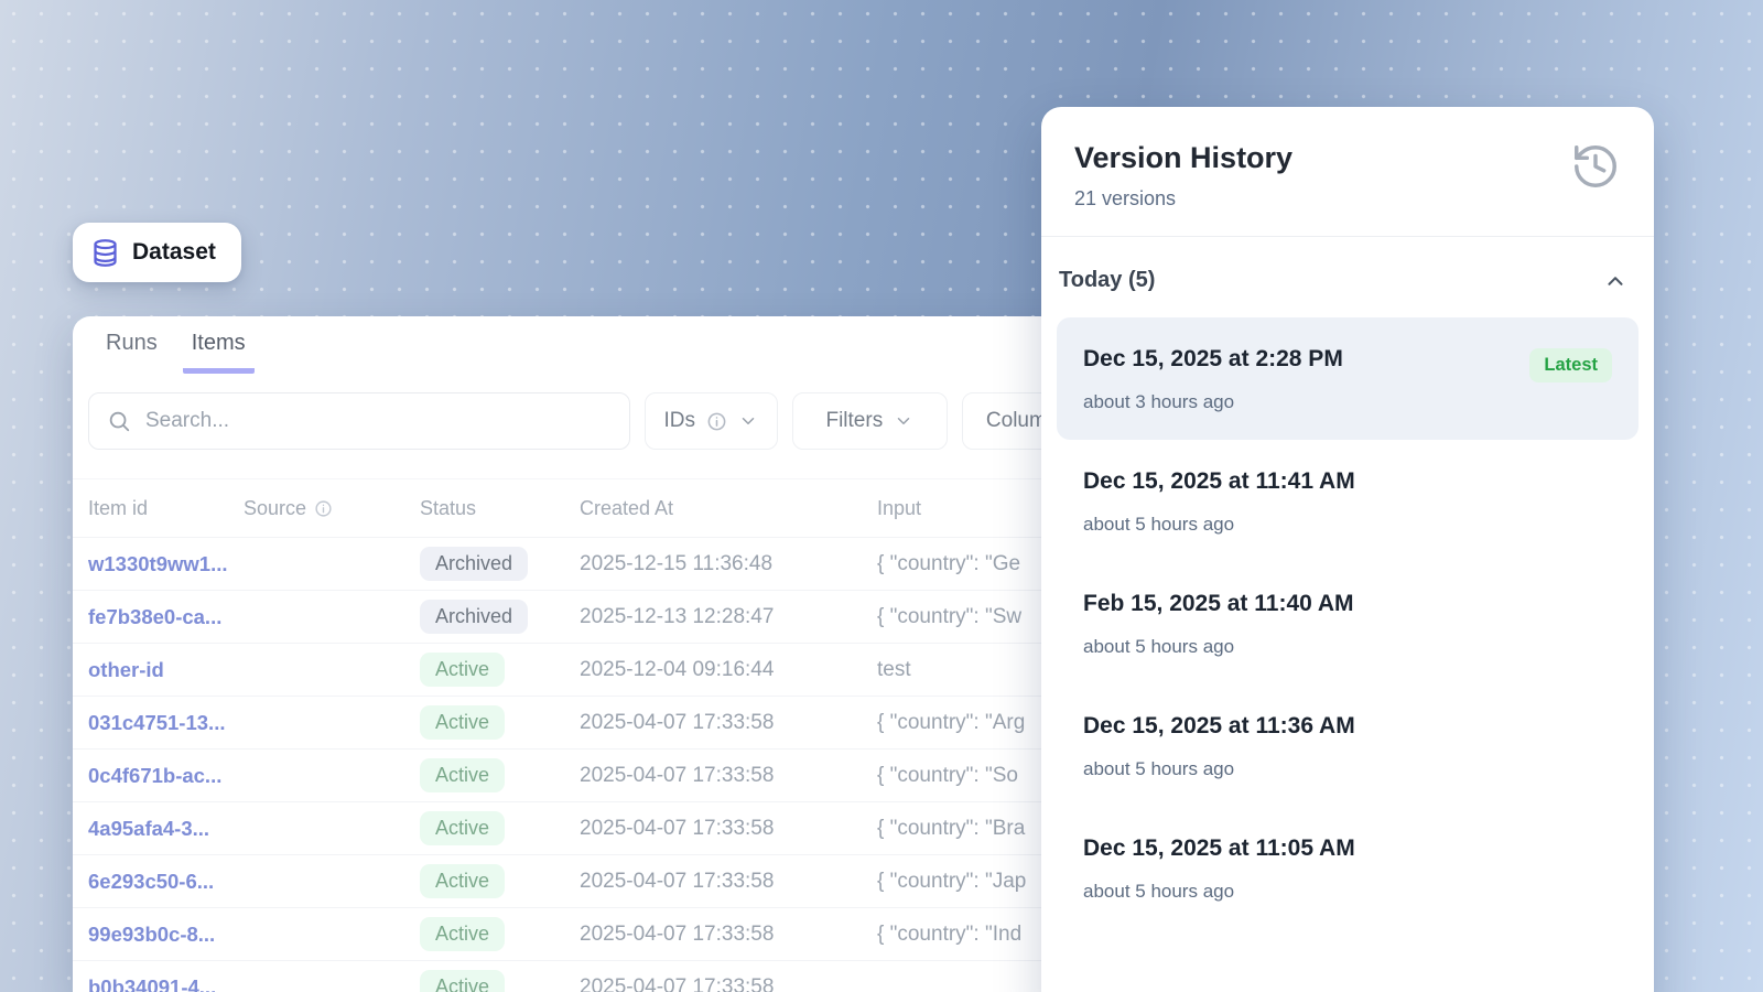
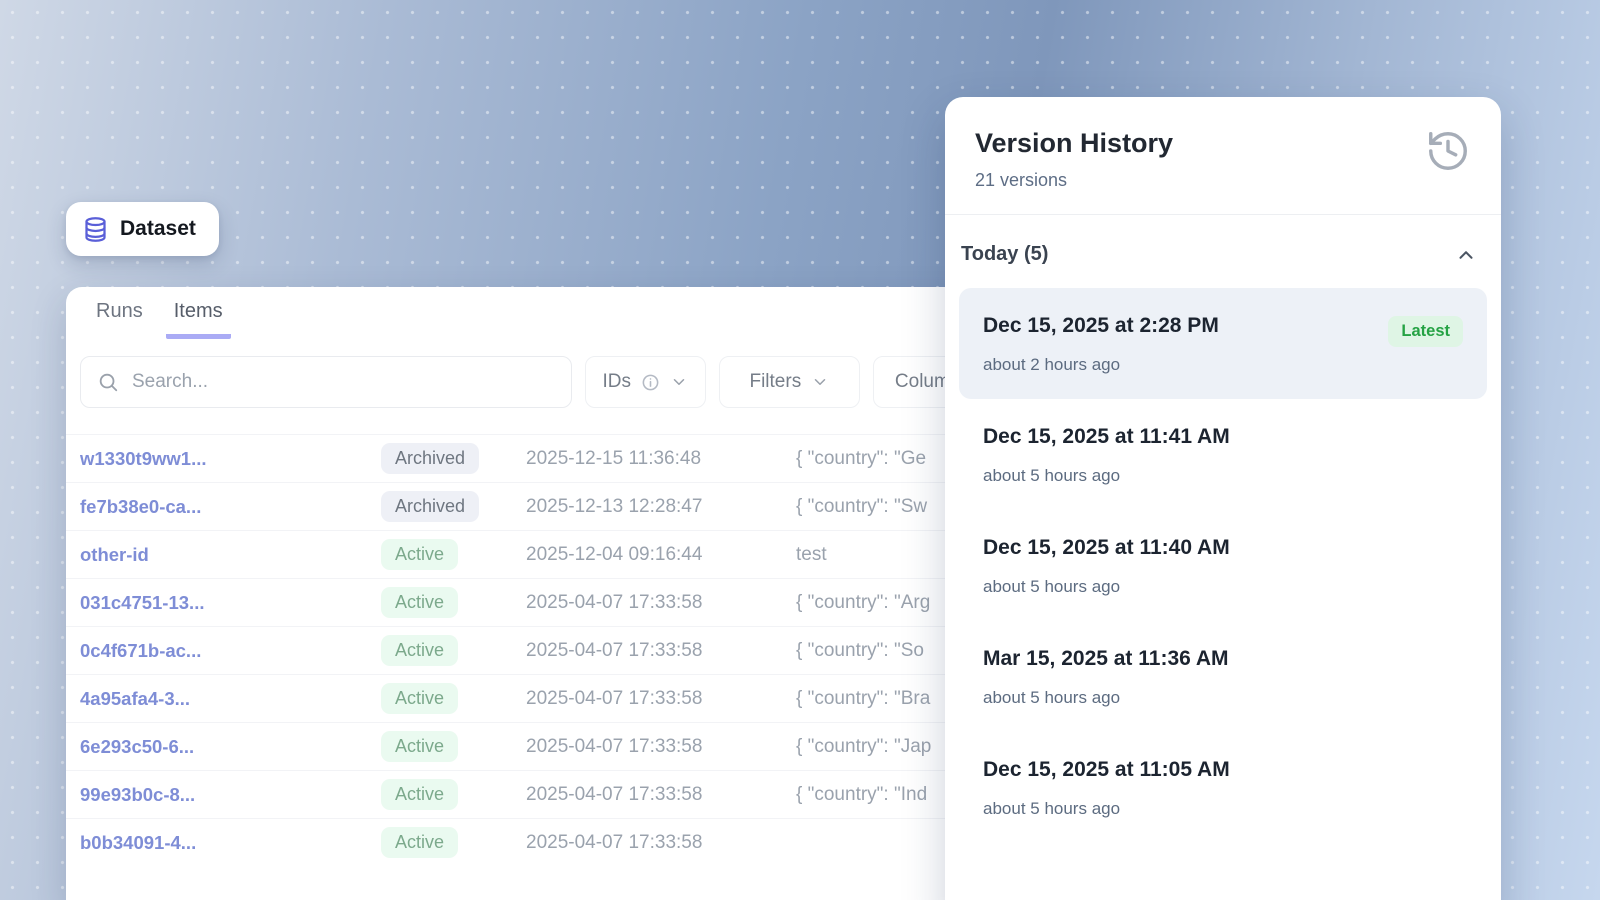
  Dataset
  Runs
  Items
  Search...
  IDs
  Filters
  Colum
- Item id
- Source
- Status
- Created At
- Input
  w1330t9ww1...
  Archived
  2025-12-15 11:36:48
  { "country": "Ge
  fe7b38e0-ca...
  Archived
  2025-12-13 12:28:47
  { "country": "Sw
  other-id
  Active
  2025-12-04 09:16:44
  test
  031c4751-13...
  Active
  2025-04-07 17:33:58
  { "country": "Arg
  0c4f671b-ac...
  Active
  2025-04-07 17:33:58
  { "country": "So
  4a95afa4-3...
  Active
  2025-04-07 17:33:58
  { "country": "Bra
  6e293c50-6...
  Active
  2025-04-07 17:33:58
  { "country": "Jap
  99e93b0c-8...
  Active
  2025-04-07 17:33:58
  { "country": "Ind
  b0b34091-4...
  Active
  2025-04-07 17:33:58
  Version History
  21 versions
  Today (5)
  Dec 15, 2025 at 2:28 PM
- about 3 hours ago
+ about 2 hours ago
  Latest
  Dec 15, 2025 at 11:41 AM
  about 5 hours ago
- Feb 15, 2025 at 11:40 AM
+ Dec 15, 2025 at 11:40 AM
  about 5 hours ago
- Dec 15, 2025 at 11:36 AM
+ Mar 15, 2025 at 11:36 AM
  about 5 hours ago
  Dec 15, 2025 at 11:05 AM
  about 5 hours ago
